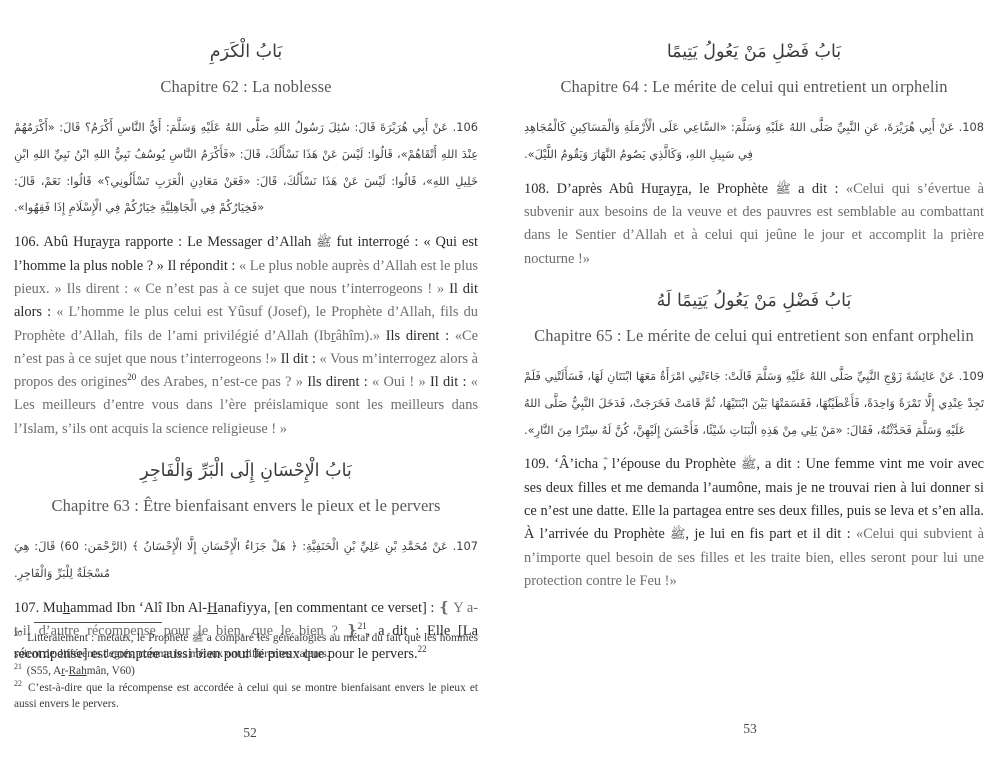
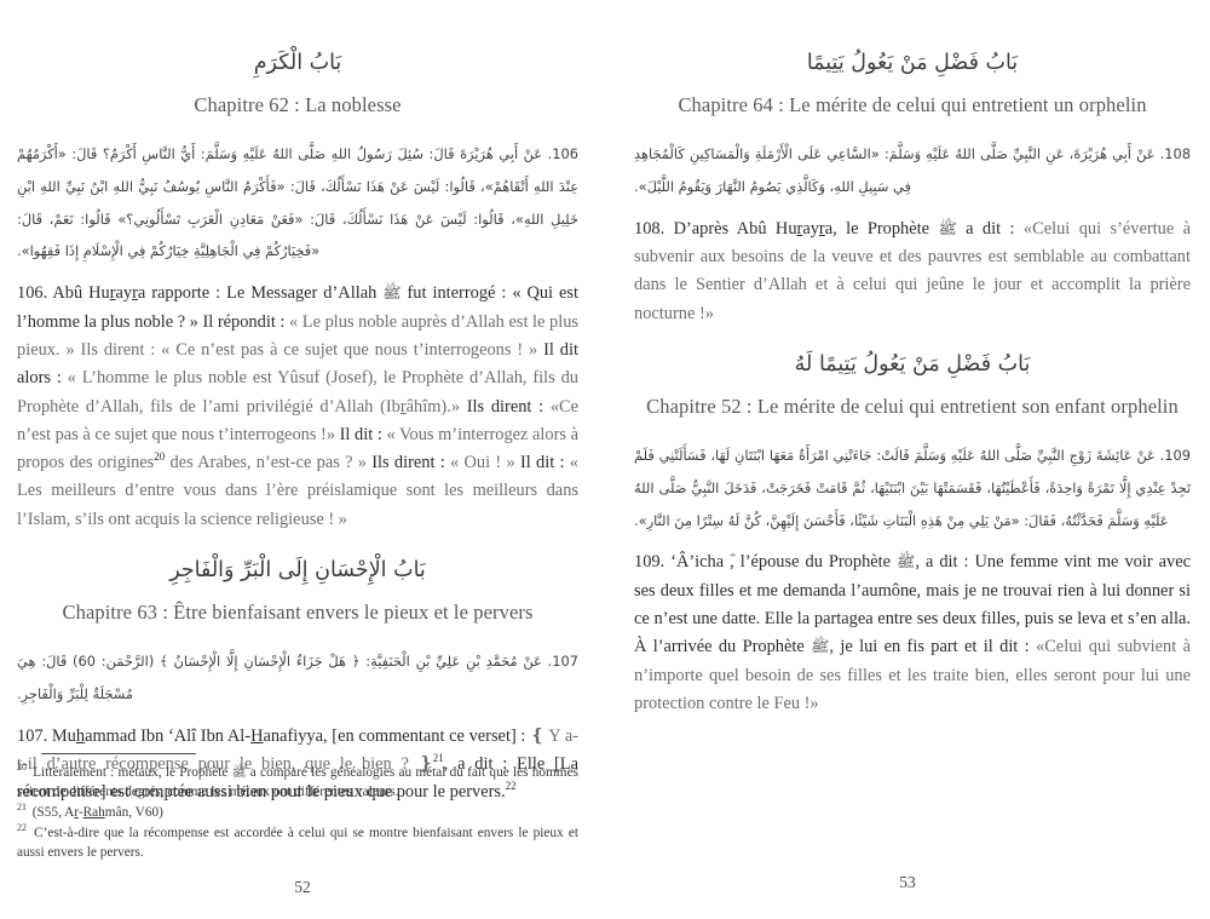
  بَابُ الْكَرَمِ
  Chapitre 62 : La noblesse
  106. عَنْ أَبِي هُرَيْرَةَ قَالَ: سُئِلَ رَسُولُ اللهِ صَلَّى اللهُ عَلَيْهِ وَسَلَّمَ: أَيُّ النَّاسِ أَكْرَمُ؟ قَالَ: «أَكْرَمُهُمْ عِنْدَ اللهِ أَتْقَاهُمْ»، قَالُوا: لَيْسَ عَنْ هَذَا نَسْأَلُكَ، قَالَ: «فَأَكْرَمُ النَّاسِ يُوسُفُ نَبِيُّ اللهِ ابْنُ نَبِيِّ اللهِ ابْنِ خَلِيلِ اللهِ»، قَالُوا: لَيْسَ عَنْ هَذَا نَسْأَلُكَ، قَالَ: «فَعَنْ مَعَادِنِ الْعَرَبِ تَسْأَلُونِي؟» قَالُوا: نَعَمْ، قَالَ: «فَخِيَارُكُمْ فِي الْجَاهِلِيَّةِ خِيَارُكُمْ فِي الْإِسْلَامِ إِذَا فَقِهُوا».
- 106. Abû Hurayra rapporte : Le Messager d’Allah ﷺ fut interrogé : « Qui est l’homme la plus noble ? » Il répondit : « Le plus noble auprès d’Allah est le plus pieux. » Ils dirent : « Ce n’est pas à ce sujet que nous t’interrogeons ! » Il dit alors : « L’homme le plus celui est Yûsuf (Josef), le Prophète d’Allah, fils du Prophète d’Allah, fils de l’ami privilégié d’Allah (Ibrâhîm).» Ils dirent : «Ce n’est pas à ce sujet que nous t’interrogeons !» Il dit : « Vous m’interrogez alors à propos des origines20 des Arabes, n’est-ce pas ? » Ils dirent : « Oui ! » Il dit : « Les meilleurs d’entre vous dans l’ère préislamique sont les meilleurs dans l’Islam, s’ils ont acquis la science religieuse ! »
+ 106. Abû Hurayra rapporte : Le Messager d’Allah ﷺ fut interrogé : « Qui est l’homme la plus noble ? » Il répondit : « Le plus noble auprès d’Allah est le plus pieux. » Ils dirent : « Ce n’est pas à ce sujet que nous t’interrogeons ! » Il dit alors : « L’homme le plus noble est Yûsuf (Josef), le Prophète d’Allah, fils du Prophète d’Allah, fils de l’ami privilégié d’Allah (Ibrâhîm).» Ils dirent : «Ce n’est pas à ce sujet que nous t’interrogeons !» Il dit : « Vous m’interrogez alors à propos des origines20 des Arabes, n’est-ce pas ? » Ils dirent : « Oui ! » Il dit : « Les meilleurs d’entre vous dans l’ère préislamique sont les meilleurs dans l’Islam, s’ils ont acquis la science religieuse ! »
  بَابُ الْإِحْسَانِ إِلَى الْبَرِّ وَالْفَاجِرِ
  Chapitre 63 : Être bienfaisant envers le pieux et le pervers
  107. عَنْ مُحَمَّدِ بْنِ عَلِيِّ بْنِ الْحَنَفِيَّةِ: ﴿ هَلْ جَزَاءُ الْإِحْسَانِ إِلَّا الْإِحْسَانُ ﴾ (الرَّحْمَن: 60) قَالَ: هِيَ مُسْجَلَةٌ لِلْبَرِّ وَالْفَاجِرِ.
  107. Muhammad Ibn ‘Alî Ibn Al-Hanafiyya, [en commentant ce verset] : ❴ Y a-t-il d’autre récompense pour le bien, que le bien ? ❵21, a dit : Elle [La récompense] est comptée aussi bien pour le pieux que pour le pervers.22
  20 Littéralement : métaux, le Prophète ﷺ a comparé les généalogies au métal du fait que les hommes soient de différents degrés, comme les métaux ont différentes valeurs.
  21 (S55, Ar-Rahmân, V60)
  22 C’est-à-dire que la récompense est accordée à celui qui se montre bienfaisant envers le pieux et aussi envers le pervers.
  52
  بَابُ فَضْلِ مَنْ يَعُولُ يَتِيمًا
  Chapitre 64 : Le mérite de celui qui entretient un orphelin
  108. عَنْ أَبِي هُرَيْرَةَ، عَنِ النَّبِيِّ صَلَّى اللهُ عَلَيْهِ وَسَلَّمَ: «السَّاعِي عَلَى الْأَرْمَلَةِ وَالْمَسَاكِينِ كَالْمُجَاهِدِ فِي سَبِيلِ اللهِ، وَكَالَّذِي يَصُومُ النَّهَارَ وَيَقُومُ اللَّيْلَ».
  108. D’après Abû Hurayra, le Prophète ﷺ a dit : «Celui qui s’évertue à subvenir aux besoins de la veuve et des pauvres est semblable au combattant dans le Sentier d’Allah et à celui qui jeûne le jour et accomplit la prière nocturne !»
  بَابُ فَضْلِ مَنْ يَعُولُ يَتِيمًا لَهُ
- Chapitre 65 : Le mérite de celui qui entretient son enfant orphelin
+ Chapitre 52 : Le mérite de celui qui entretient son enfant orphelin
  109. عَنْ عَائِشَةَ زَوْجِ النَّبِيِّ صَلَّى اللهُ عَلَيْهِ وَسَلَّمَ قَالَتْ: جَاءَتْنِي امْرَأَةٌ مَعَهَا ابْنَتَانِ لَهَا، فَسَأَلَتْنِي فَلَمْ تَجِدْ عِنْدِي إِلَّا تَمْرَةً وَاحِدَةً، فَأَعْطَيْتُهَا، فَقَسَمَتْهَا بَيْنَ ابْنَتَيْهَا، ثُمَّ قَامَتْ فَخَرَجَتْ، فَدَخَلَ النَّبِيُّ صَلَّى اللهُ عَلَيْهِ وَسَلَّمَ فَحَدَّثْتُهُ، فَقَالَ: «مَنْ يَلِي مِنْ هَذِهِ الْبَنَاتِ شَيْئًا، فَأَحْسَنَ إِلَيْهِنَّ، كُنَّ لَهُ سِتْرًا مِنَ النَّارِ».
  109. ‘Â’icha , l’épouse du Prophète ﷺ, a dit : Une femme vint me voir avec ses deux filles et me demanda l’aumône, mais je ne trouvai rien à lui donner si ce n’est une datte. Elle la partagea entre ses deux filles, puis se leva et s’en alla. À l’arrivée du Prophète ﷺ, je lui en fis part et il dit : «Celui qui subvient à n’importe quel besoin de ses filles et les traite bien, elles seront pour lui une protection contre le Feu !»
  53
